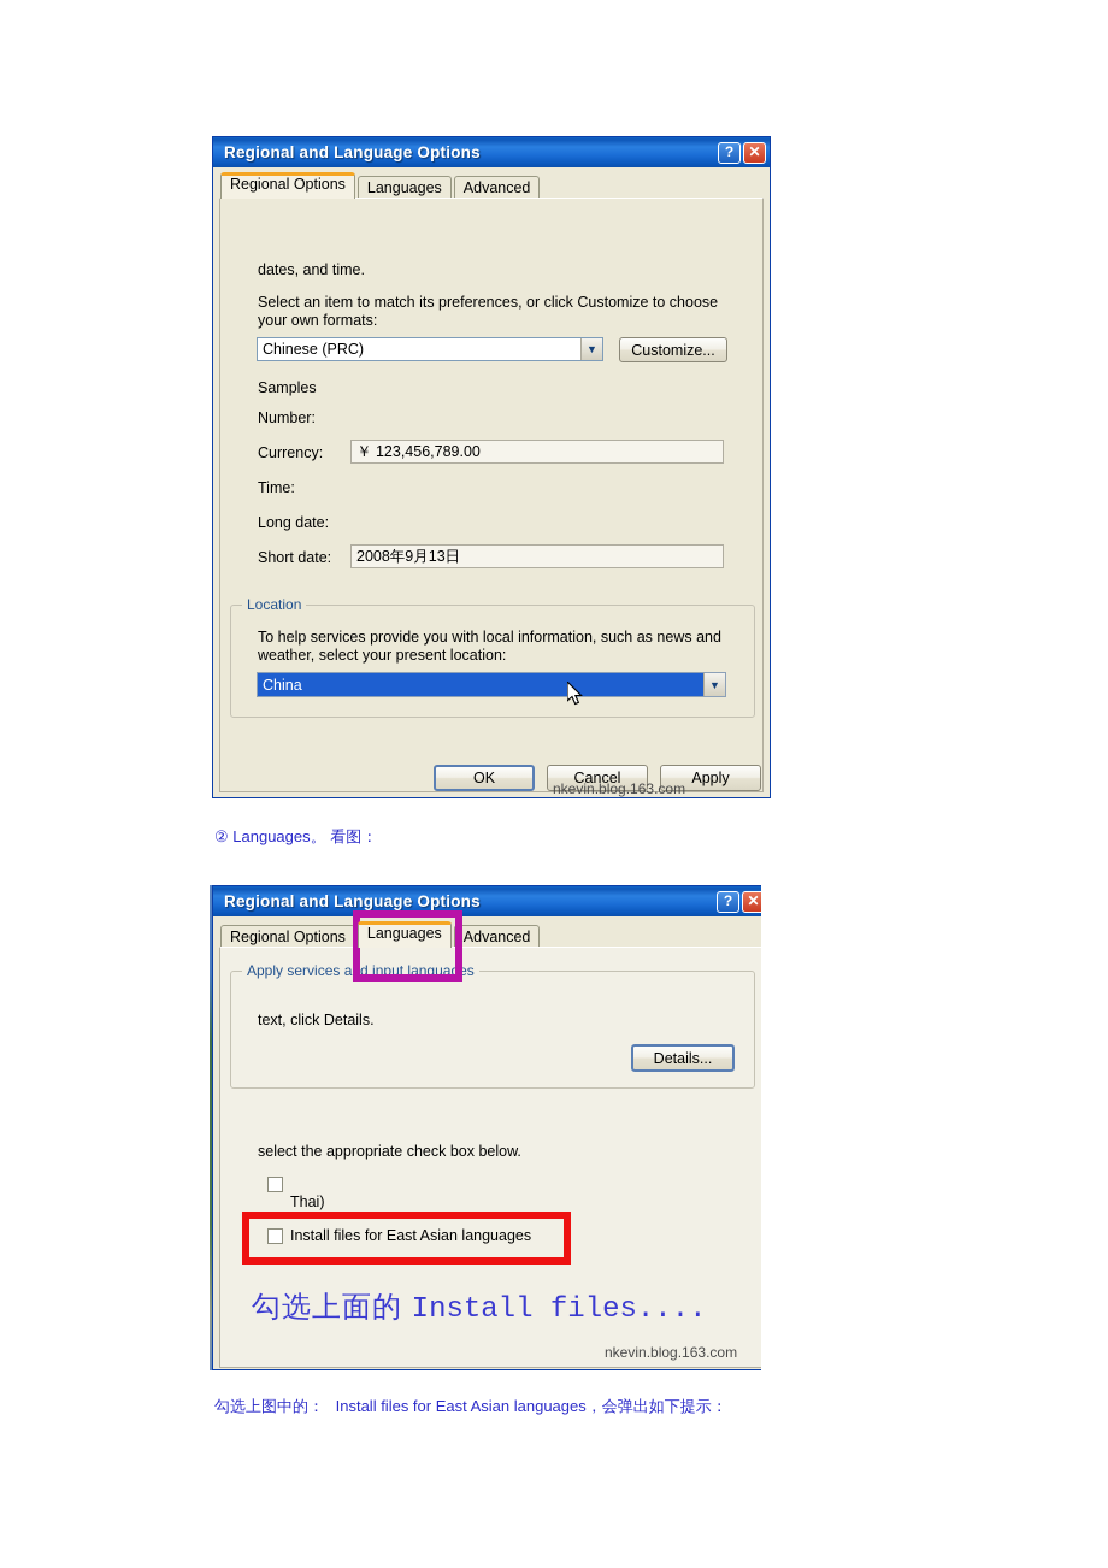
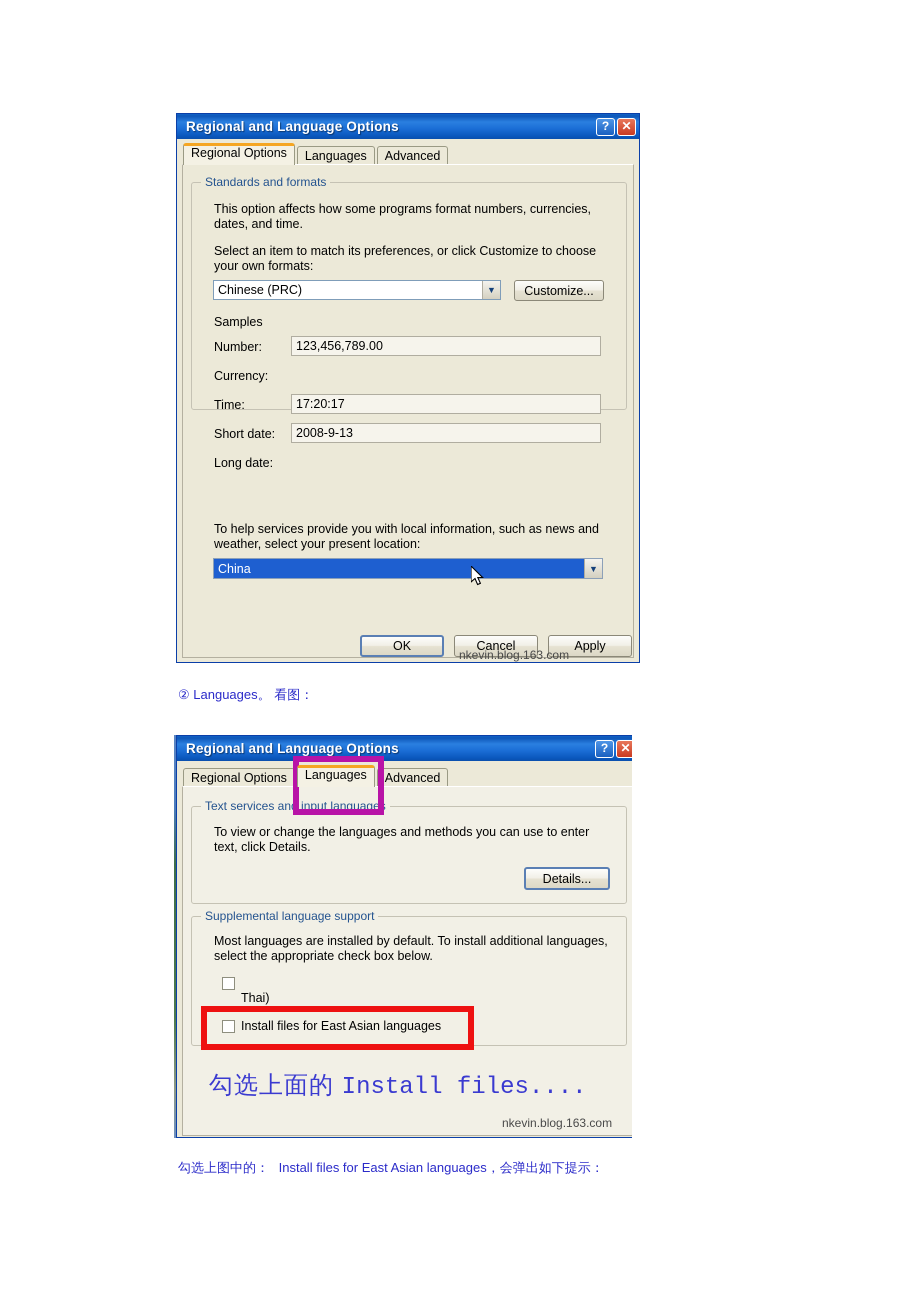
  Regional and Language Options
  ?
  ✕
  Regional Options
  Languages
  Advanced
+ Standards and formats
+ This option affects how some programs format numbers, currencies,
  dates, and time.
  Select an item to match its preferences, or click Customize to choose
  your own formats:
  Chinese (PRC)
  ▼
  Customize...
  Samples
  Number:
+ 123,456,789.00
  Currency:
- ￥ 123,456,789.00
  Time:
+ 17:20:17
- Long date:
+ Short date:
+ 2008-9-13
- Short date:
+ Long date:
- 2008年9月13日
- Location
  To help services provide you with local information, such as news and
  weather, select your present location:
  China
  ▼
  OK
  Cancel
  Apply
  nkevin.blog.163.com
  ② Languages。 看图：
  Regional and Language Options
  ?
  ✕
  Regional Options
  Languages
  Advanced
- Apply services and input languages
+ Text services and input languages
+ To view or change the languages and methods you can use to enter
  text, click Details.
  Details...
+ Supplemental language support
+ Most languages are installed by default. To install additional languages,
  select the appropriate check box below.
  Thai)
  Install files for East Asian languages
  勾选上面的 Install files....
  nkevin.blog.163.com
  勾选上图中的： Install files for East Asian languages，会弹出如下提示：
